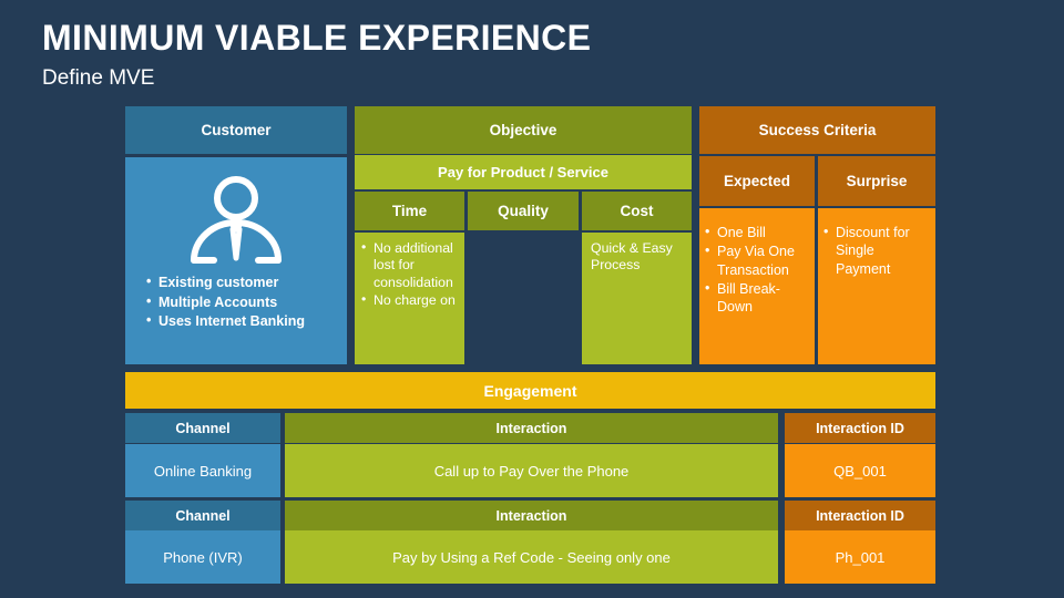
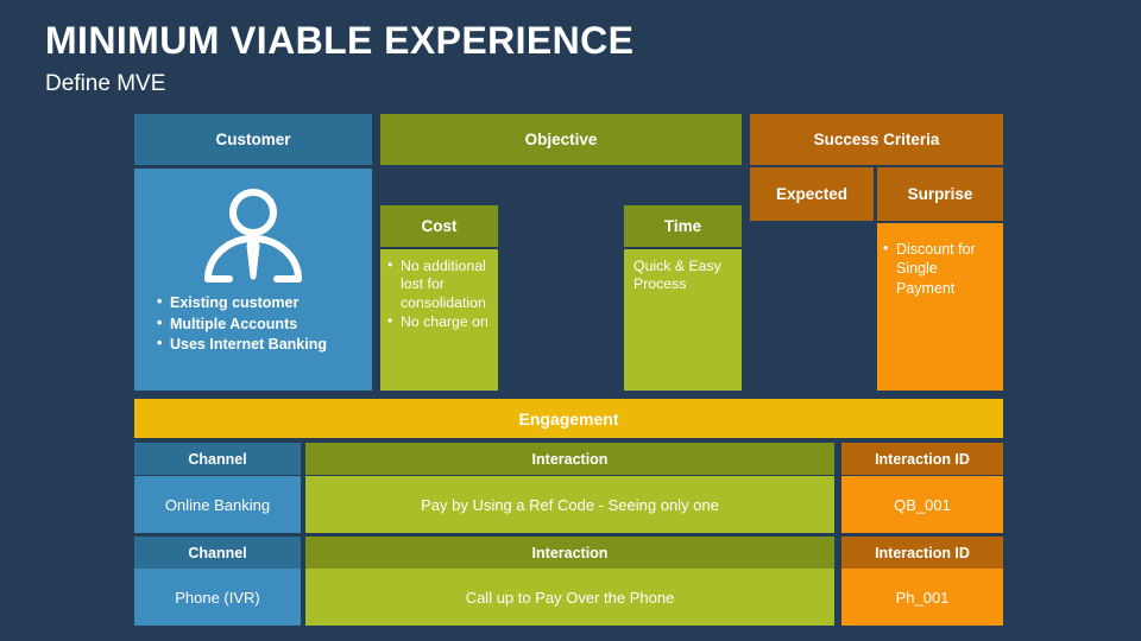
  MINIMUM VIABLE EXPERIENCE
  Define MVE
  Customer
  Existing customer
  Multiple Accounts
  Uses Internet Banking
  Objective
- Pay for Product / Service
- Time
+ Cost
- Quality
- Cost
+ Time
  No additional lost for consolidation
  No charge on
  Quick & Easy Process
  Success Criteria
  Expected
  Surprise
- One Bill
- Pay Via One Transaction
- Bill Break-Down
  Discount for Single Payment
  Engagement
  Channel
  Interaction
  Interaction ID
  Online Banking
- Call up to Pay Over the Phone
+ Pay by Using a Ref Code - Seeing only one
  QB_001
  Channel
  Interaction
  Interaction ID
  Phone (IVR)
- Pay by Using a Ref Code - Seeing only one
+ Call up to Pay Over the Phone
  Ph_001
